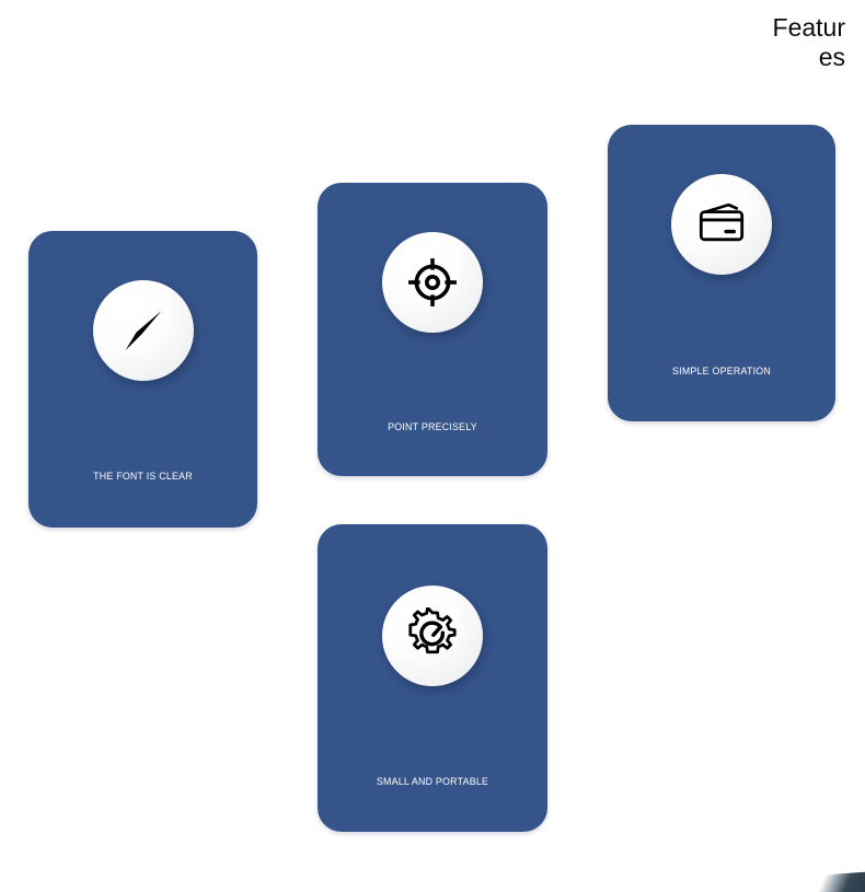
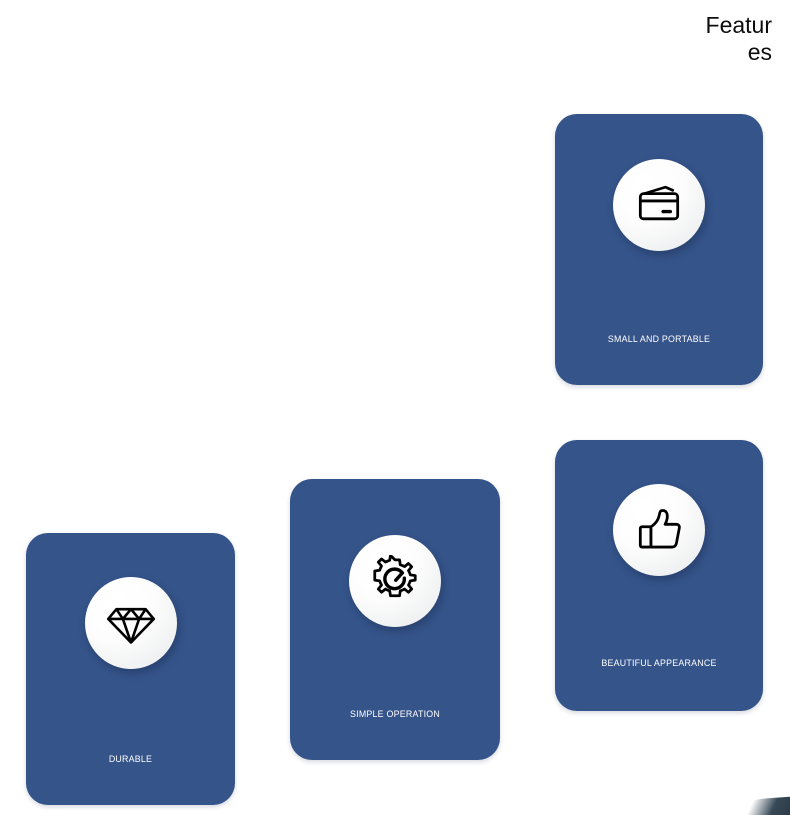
  Features
- THE FONT IS CLEAR
- POINT PRECISELY
- SIMPLE OPERATION
+ SMALL AND PORTABLE
+ DURABLE
- SMALL AND PORTABLE
+ SIMPLE OPERATION
+ BEAUTIFUL APPEARANCE
